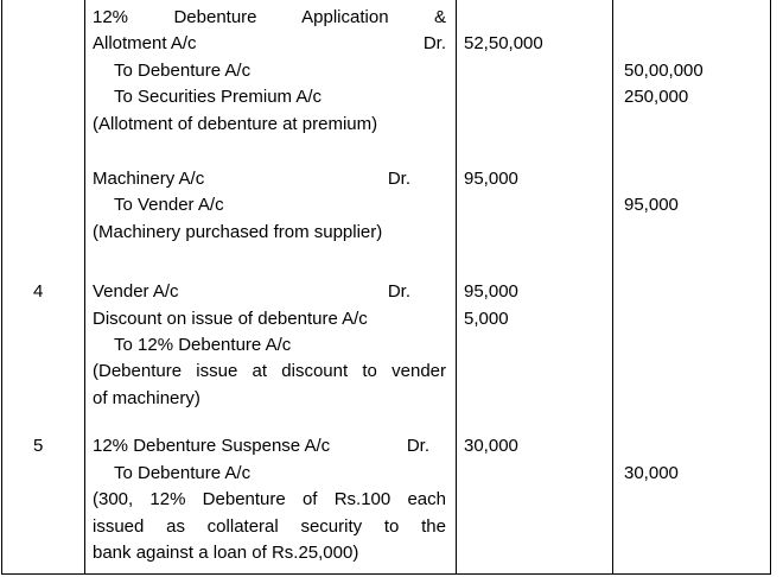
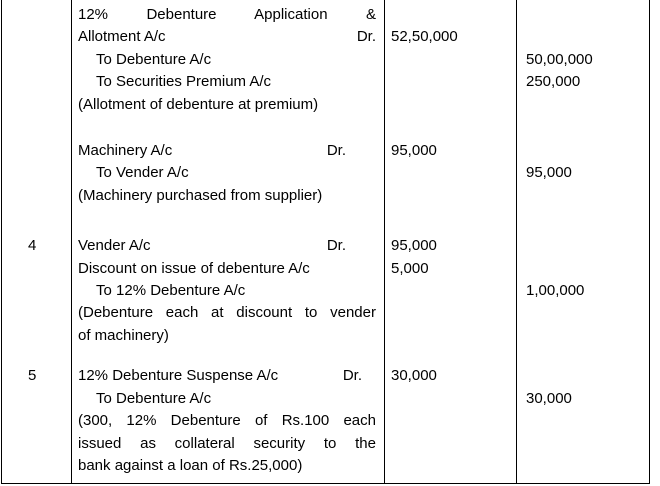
  12% Debenture Application &
  Allotment A/c
  Dr.
  To Debenture A/c
  To Securities Premium A/c
  (Allotment of debenture at premium)
  52,50,000
  50,00,000
  250,000
  Machinery A/c
  Dr.
  To Vender A/c
  (Machinery purchased from supplier)
  95,000
  95,000
  4
  Vender A/c
  Dr.
  Discount on issue of debenture A/c
  To 12% Debenture A/c
- (Debenture issue at discount to vender
+ (Debenture each at discount to vender
  of machinery)
  95,000
  5,000
+ 1,00,000
  5
  12% Debenture Suspense A/c
  Dr.
  To Debenture A/c
  (300, 12% Debenture of Rs.100 each
  issued as collateral security to the
  bank against a loan of Rs.25,000)
  30,000
  30,000
